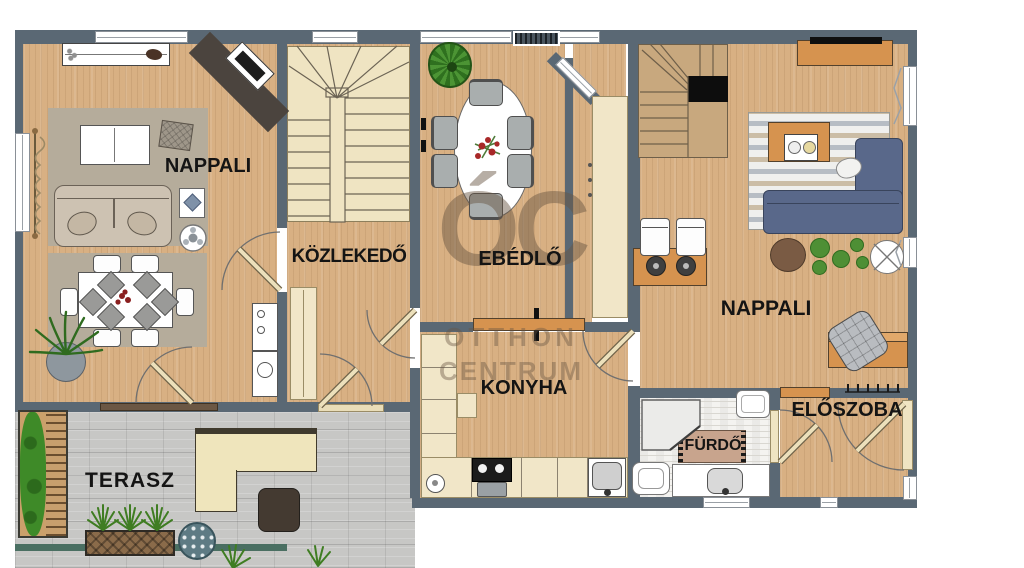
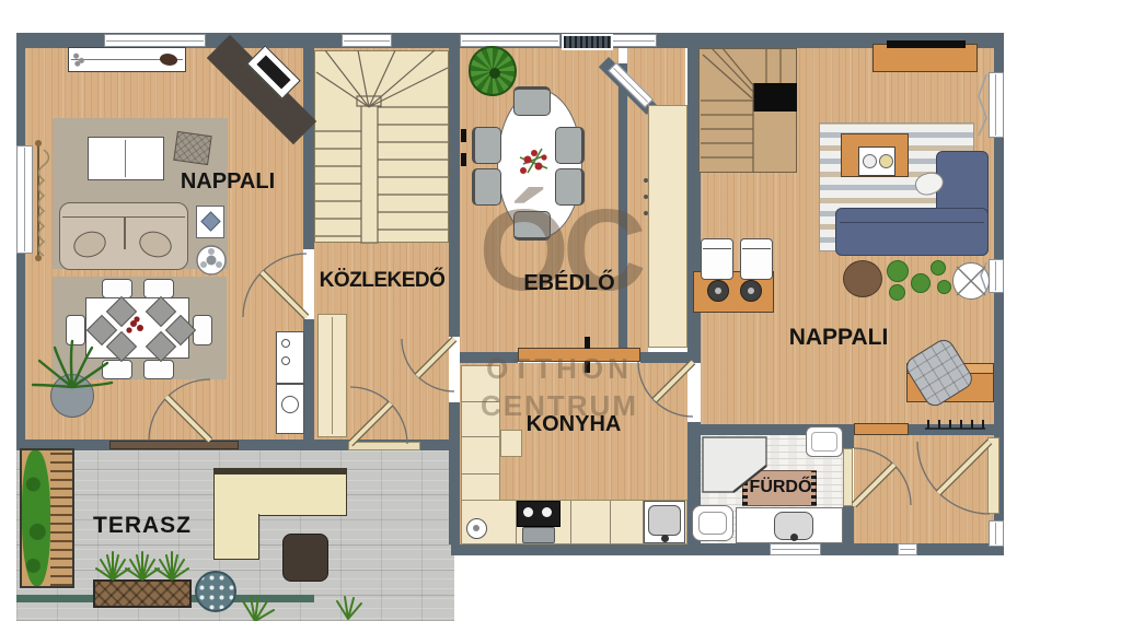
  ÓC
  OTTHON
  CENTRUM
  NAPPALI
  KÖZLEKEDŐ
  EBÉDLŐ
  KONYHA
  NAPPALI
- ELŐSZOBA
  FÜRDŐ
  TERASZ
